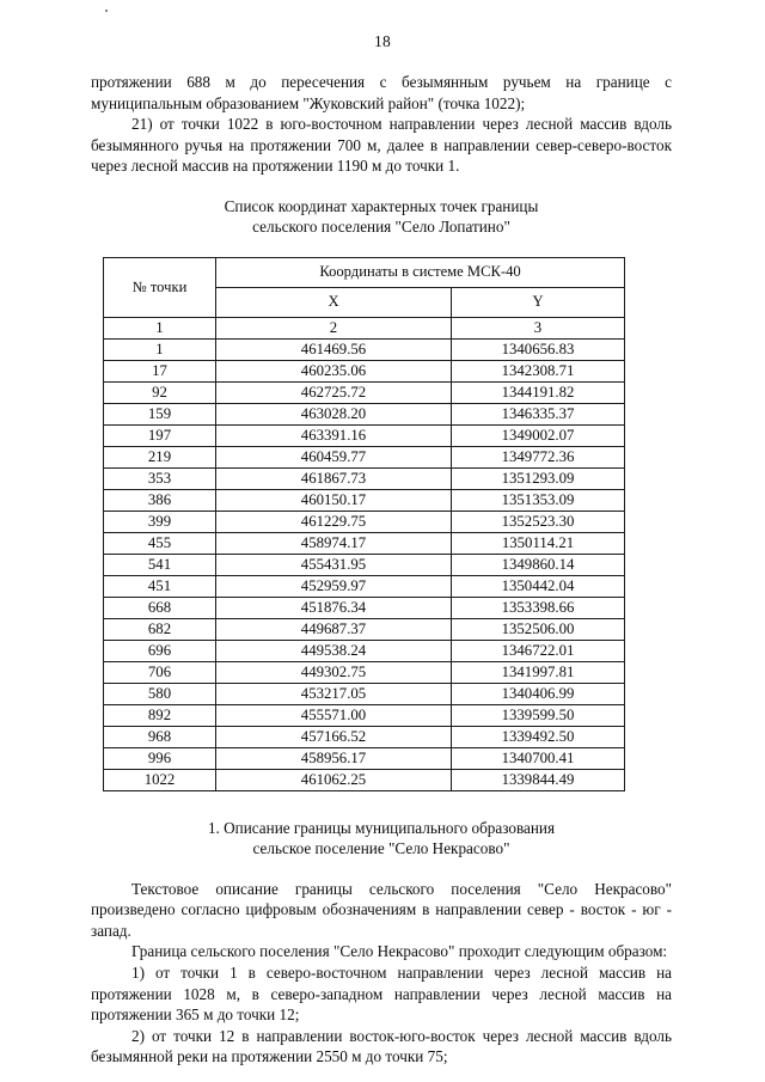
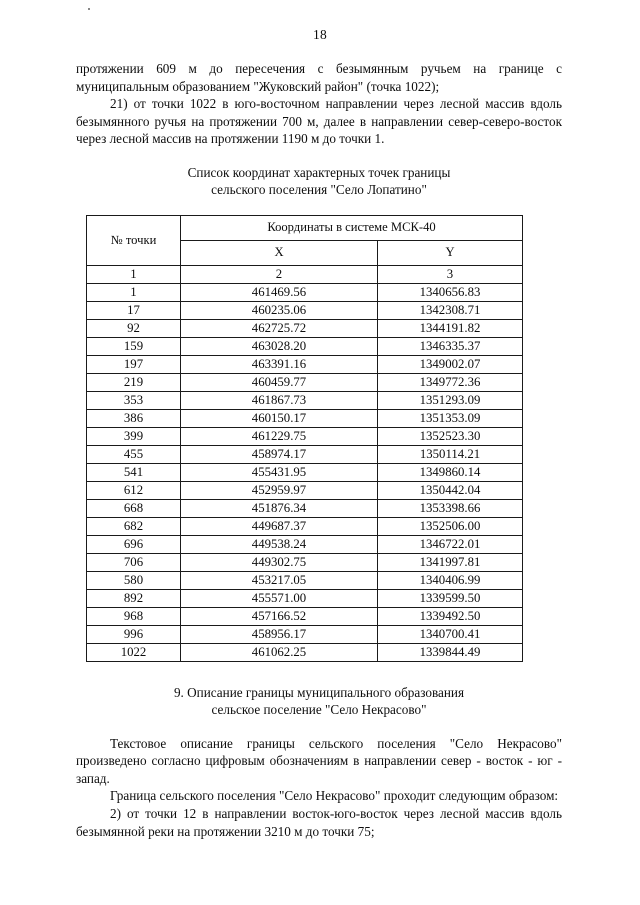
  18
- протяжении 688 м до пересечения с безымянным ручьем на границе с муниципальным образованием "Жуковский район" (точка 1022);
+ протяжении 609 м до пересечения с безымянным ручьем на границе с муниципальным образованием "Жуковский район" (точка 1022);
  21) от точки 1022 в юго-восточном направлении через лесной массив вдоль безымянного ручья на протяжении 700 м, далее в направлении север-северо-восток через лесной массив на протяжении 1190 м до точки 1.
  Список координат характерных точек границы
  сельского поселения "Село Лопатино"
  № точки	Координаты в системе МСК-40
  X	Y
  1	2	3
  1	461469.56	1340656.83
  17	460235.06	1342308.71
  92	462725.72	1344191.82
  159	463028.20	1346335.37
  197	463391.16	1349002.07
  219	460459.77	1349772.36
  353	461867.73	1351293.09
  386	460150.17	1351353.09
  399	461229.75	1352523.30
  455	458974.17	1350114.21
  541	455431.95	1349860.14
- 451	452959.97	1350442.04
+ 612	452959.97	1350442.04
  668	451876.34	1353398.66
  682	449687.37	1352506.00
  696	449538.24	1346722.01
  706	449302.75	1341997.81
  580	453217.05	1340406.99
  892	455571.00	1339599.50
  968	457166.52	1339492.50
  996	458956.17	1340700.41
  1022	461062.25	1339844.49
- 1. Описание границы муниципального образования
+ 9. Описание границы муниципального образования
  сельское поселение "Село Некрасово"
  Текстовое описание границы сельского поселения "Село Некрасово" произведено согласно цифровым обозначениям в направлении север - восток - юг - запад.
  Граница сельского поселения "Село Некрасово" проходит следующим образом:
- 1) от точки 1 в северо-восточном направлении через лесной массив на протяжении 1028 м, в северо-западном направлении через лесной массив на протяжении 365 м до точки 12;
- 2) от точки 12 в направлении восток-юго-восток через лесной массив вдоль безымянной реки на протяжении 2550 м до точки 75;
+ 2) от точки 12 в направлении восток-юго-восток через лесной массив вдоль безымянной реки на протяжении 3210 м до точки 75;
